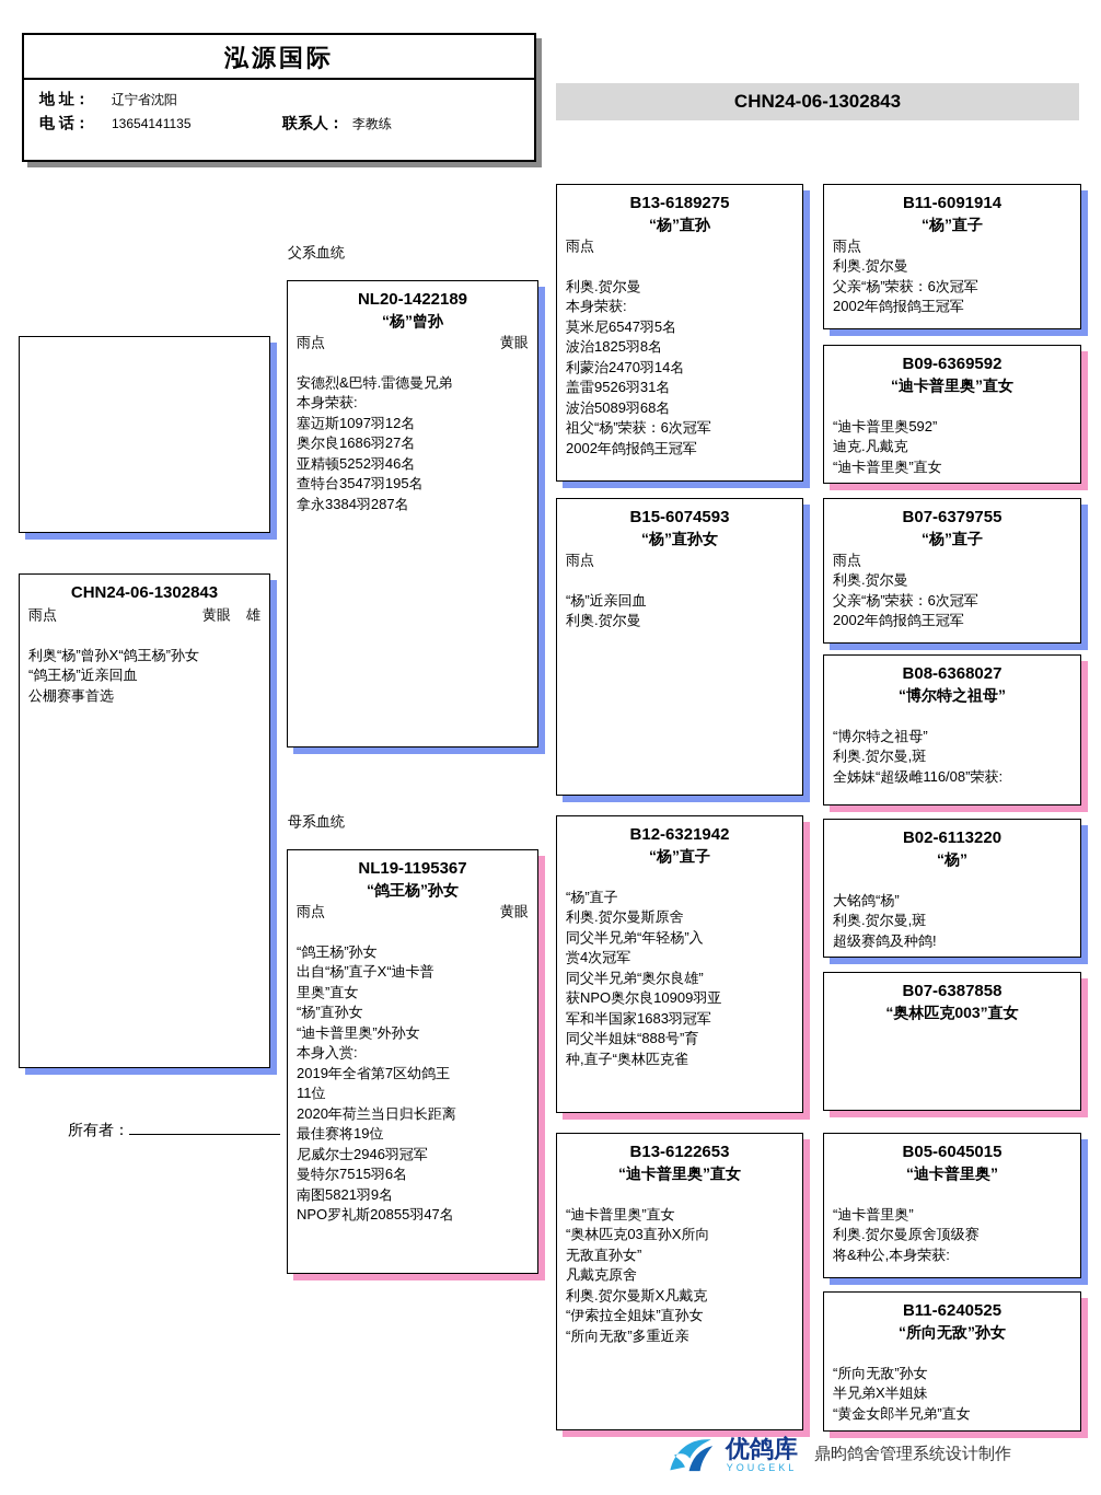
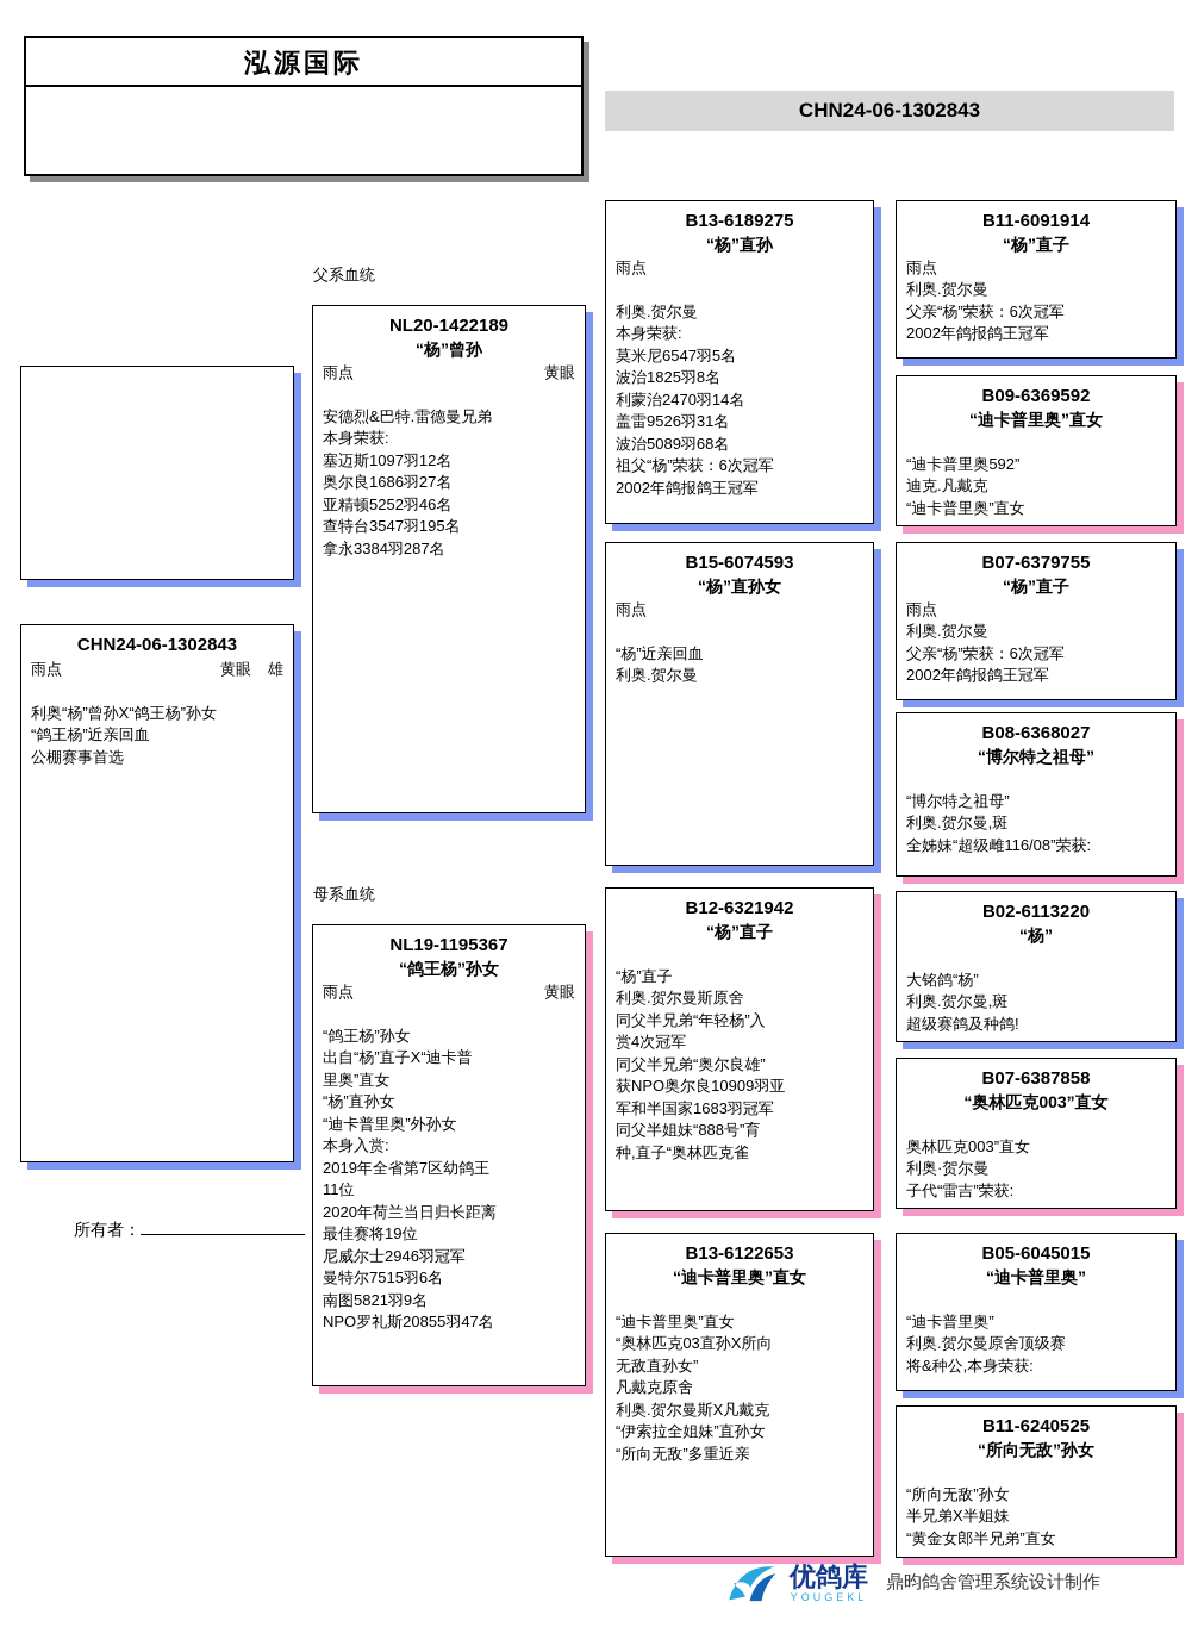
  泓源国际
- 地 址：
- 辽宁省沈阳
- 电 话：
- 13654141135
- 联系人：
- 李教练
  CHN24-06-1302843
  父系血统
  母系血统
  CHN24-06-1302843
  雨点
  黄眼
  雄
  利奥“杨”曾孙X“鸽王杨”孙女
  “鸽王杨”近亲回血
  公棚赛事首选
  所有者：
  NL20-1422189
  “杨”曾孙
  雨点
  黄眼
  安德烈&巴特.雷德曼兄弟
  本身荣获:
  塞迈斯1097羽12名
  奥尔良1686羽27名
  亚精顿5252羽46名
  查特台3547羽195名
  拿永3384羽287名
  NL19-1195367
  “鸽王杨”孙女
  雨点
  黄眼
  “鸽王杨”孙女
  出自“杨”直子X“迪卡普
  里奥”直女
  “杨”直孙女
  “迪卡普里奥”外孙女
  本身入赏:
  2019年全省第7区幼鸽王
  11位
  2020年荷兰当日归长距离
  最佳赛将19位
  尼威尔士2946羽冠军
  曼特尔7515羽6名
  南图5821羽9名
  NPO罗礼斯20855羽47名
  B13-6189275
  “杨”直孙
  雨点
  利奥.贺尔曼
  本身荣获:
  莫米尼6547羽5名
  波治1825羽8名
  利蒙治2470羽14名
  盖雷9526羽31名
  波治5089羽68名
  祖父“杨”荣获：6次冠军
  2002年鸽报鸽王冠军
  B15-6074593
  “杨”直孙女
  雨点
  “杨”近亲回血
  利奥.贺尔曼
  B12-6321942
  “杨”直子
  “杨”直子
  利奥.贺尔曼斯原舍
  同父半兄弟“年轻杨”入
  赏4次冠军
  同父半兄弟“奥尔良雄”
  获NPO奥尔良10909羽亚
  军和半国家1683羽冠军
  同父半姐妹“888号”育
  种,直子“奥林匹克雀
  B13-6122653
  “迪卡普里奥”直女
  “迪卡普里奥”直女
  “奥林匹克03直孙X所向
  无敌直孙女”
  凡戴克原舍
  利奥.贺尔曼斯X凡戴克
  “伊索拉全姐妹”直孙女
  “所向无敌”多重近亲
  B11-6091914
  “杨”直子
  雨点
  利奥.贺尔曼
  父亲“杨”荣获：6次冠军
  2002年鸽报鸽王冠军
  B09-6369592
  “迪卡普里奥”直女
  “迪卡普里奥592”
  迪克.凡戴克
  “迪卡普里奥”直女
  B07-6379755
  “杨”直子
  雨点
  利奥.贺尔曼
  父亲“杨”荣获：6次冠军
  2002年鸽报鸽王冠军
  B08-6368027
  “博尔特之祖母”
  “博尔特之祖母”
  利奥.贺尔曼,斑
  全姊妹“超级雌116/08”荣获:
  B02-6113220
  “杨”
  大铭鸽“杨”
  利奥.贺尔曼,斑
  超级赛鸽及种鸽!
  B07-6387858
  “奥林匹克003”直女
+ 奥林匹克003”直女
+ 利奥·贺尔曼
+ 子代“雷吉”荣获:
  B05-6045015
  “迪卡普里奥”
  “迪卡普里奥”
  利奥.贺尔曼原舍顶级赛
  将&种公,本身荣获:
  B11-6240525
  “所向无敌”孙女
  “所向无敌”孙女
  半兄弟X半姐妹
  “黄金女郎半兄弟”直女
  优鸽库
  YOUGEKL
  鼎昀鸽舍管理系统设计制作
